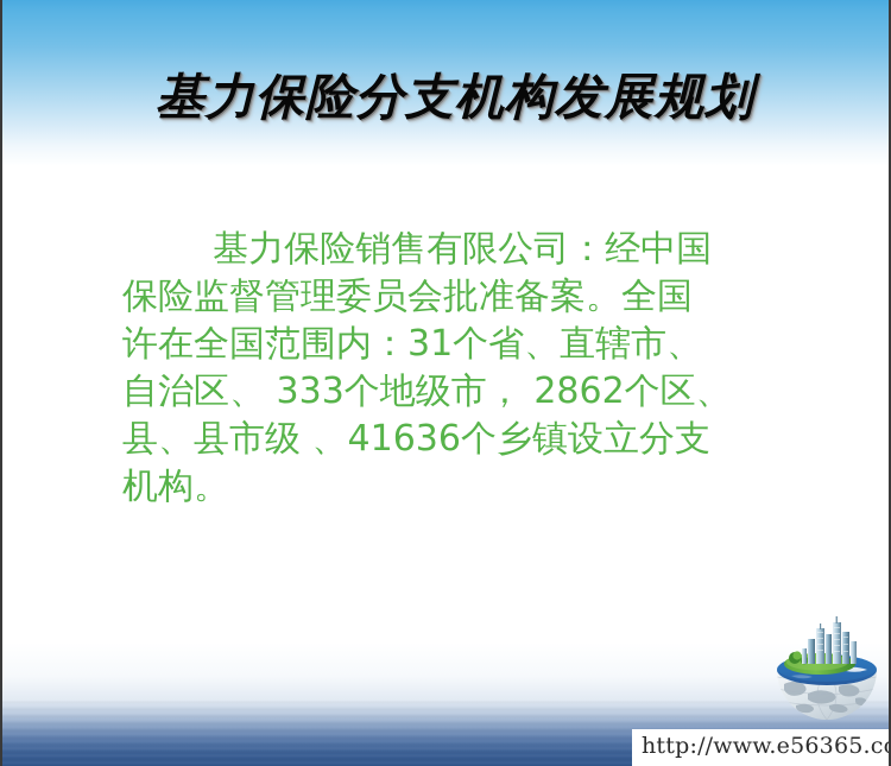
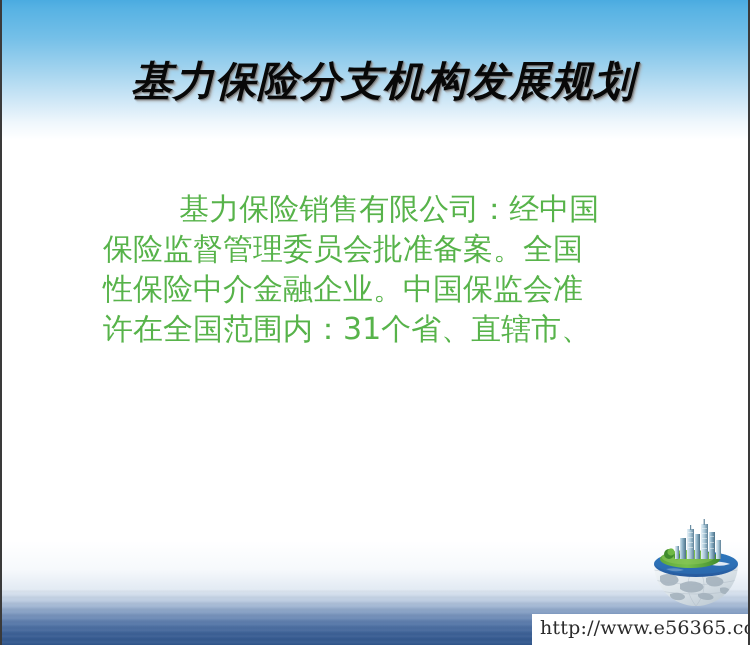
  基力保险分支机构发展规划
  基力保险销售有限公司：经中国
  保险监督管理委员会批准备案。全国
+ 性保险中介金融企业。中国保监会准
  许在全国范围内：31个省、直辖市、
- 自治区、 333个地级市， 2862个区、
- 县、县市级 、41636个乡镇设立分支
- 机构。
  http://www.e56365.c
